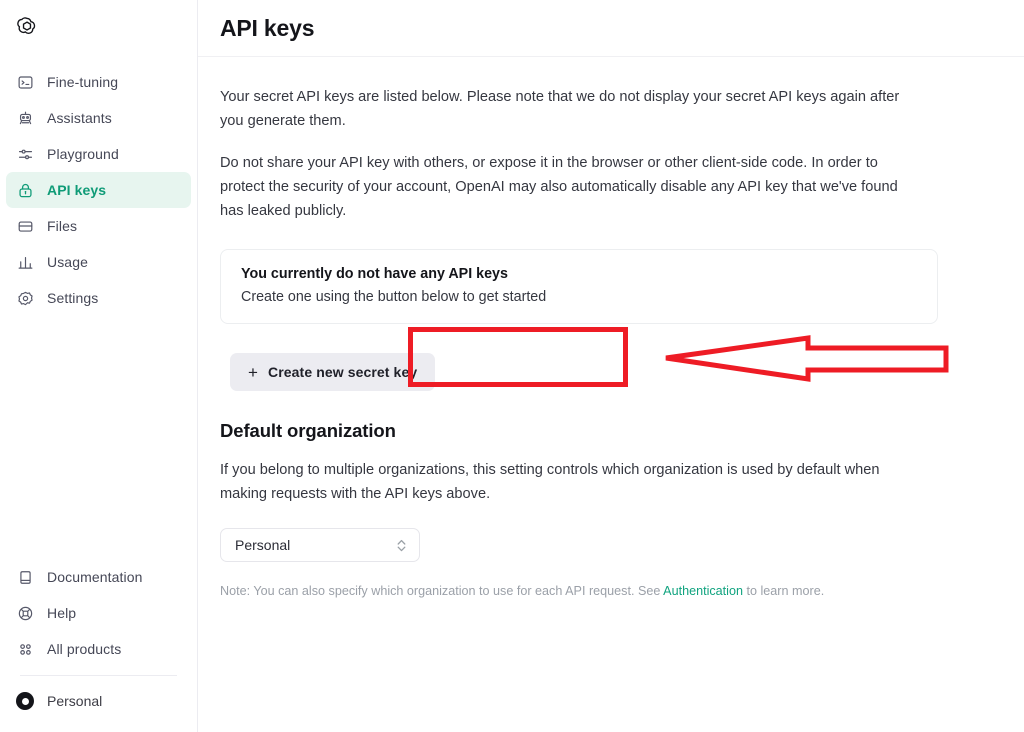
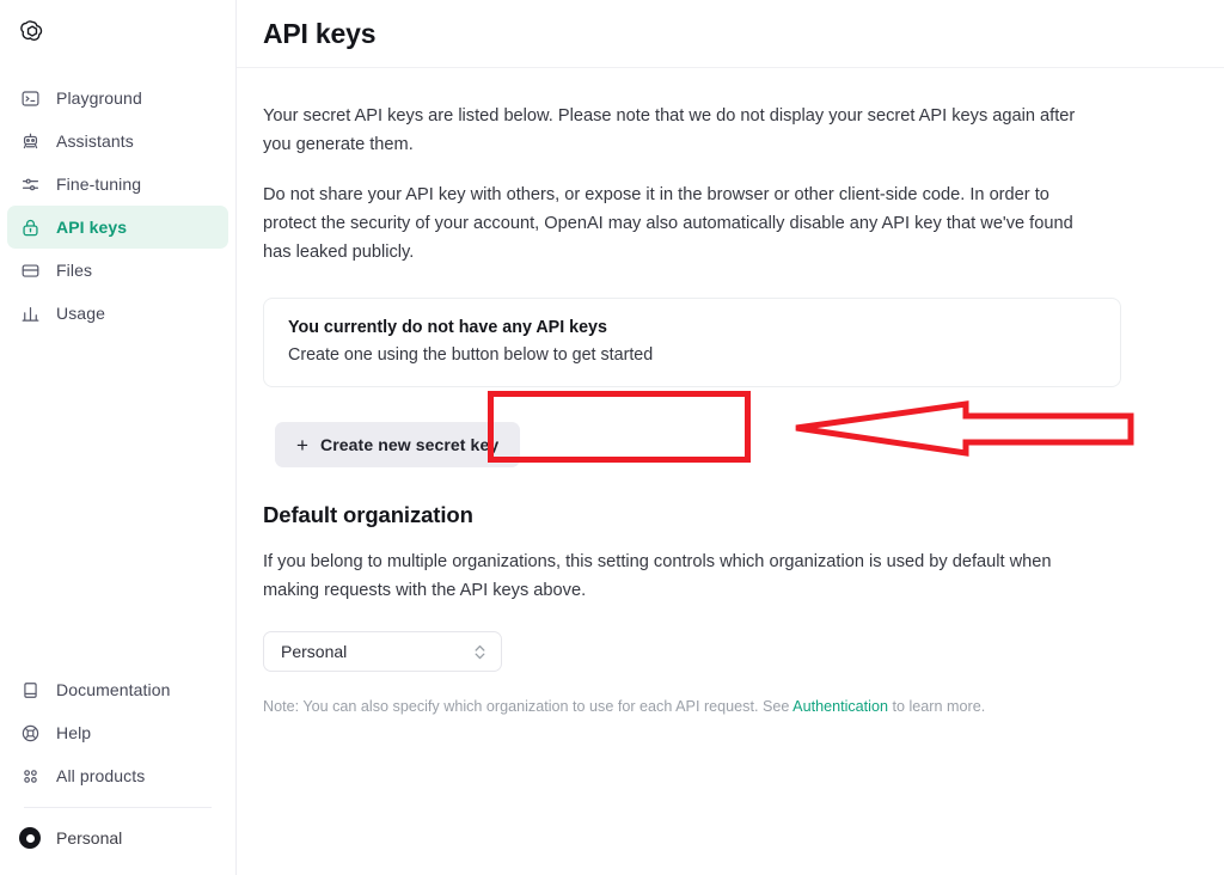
- Fine-tuning
+ Playground
  Assistants
- Playground
+ Fine-tuning
  API keys
  Files
  Usage
- Settings
  Documentation
  Help
  All products
  Personal
  API keys
  Your secret API keys are listed below. Please note that we do not display your secret API keys again after you generate them.
  Do not share your API key with others, or expose it in the browser or other client-side code. In order to protect the security of your account, OpenAI may also automatically disable any API key that we've found has leaked publicly.
  You currently do not have any API keys
  Create one using the button below to get started
  +
  Create new secret key
  Default organization
  If you belong to multiple organizations, this setting controls which organization is used by default when making requests with the API keys above.
  Personal
  Note: You can also specify which organization to use for each API request. See Authentication to learn more.
